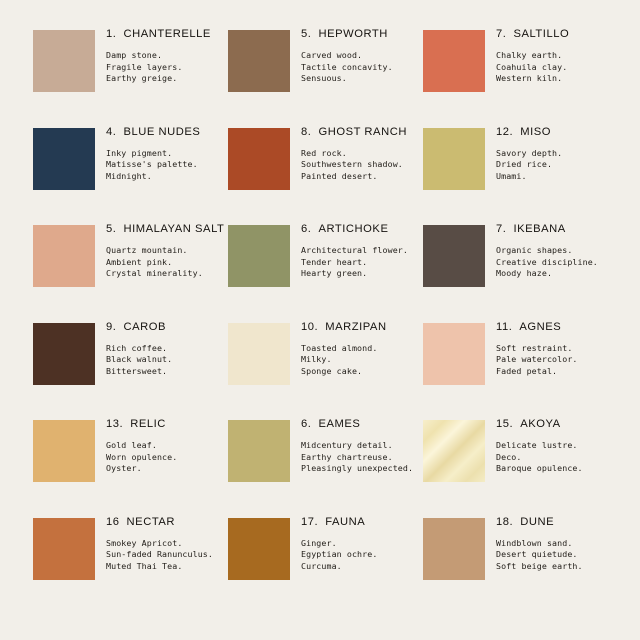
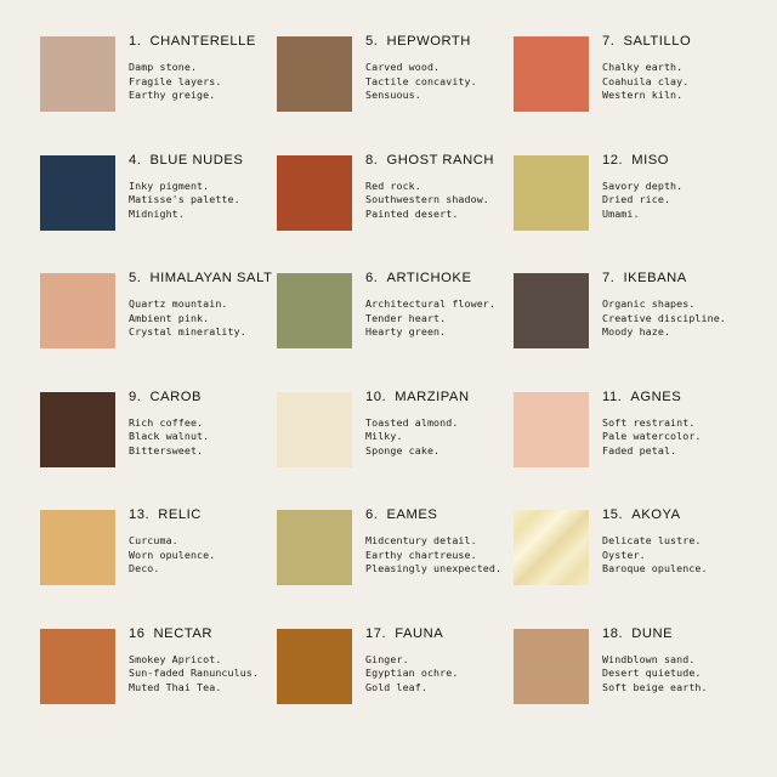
  1. CHANTERELLE
  Damp stone.
  Fragile layers.
  Earthy greige.
  5. HEPWORTH
  Carved wood.
  Tactile concavity.
  Sensuous.
  7. SALTILLO
  Chalky earth.
  Coahuila clay.
  Western kiln.
  4. BLUE NUDES
  Inky pigment.
  Matisse's palette.
  Midnight.
  8. GHOST RANCH
  Red rock.
  Southwestern shadow.
  Painted desert.
  12. MISO
  Savory depth.
  Dried rice.
  Umami.
  5. HIMALAYAN SALT
  Quartz mountain.
  Ambient pink.
  Crystal minerality.
  6. ARTICHOKE
  Architectural flower.
  Tender heart.
  Hearty green.
  7. IKEBANA
  Organic shapes.
  Creative discipline.
  Moody haze.
  9. CAROB
  Rich coffee.
  Black walnut.
  Bittersweet.
  10. MARZIPAN
  Toasted almond.
  Milky.
  Sponge cake.
  11. AGNES
  Soft restraint.
  Pale watercolor.
  Faded petal.
  13. RELIC
- Gold leaf.
+ Curcuma.
  Worn opulence.
- Oyster.
+ Deco.
  6. EAMES
  Midcentury detail.
  Earthy chartreuse.
  Pleasingly unexpected.
  15. AKOYA
  Delicate lustre.
- Deco.
+ Oyster.
  Baroque opulence.
  16 NECTAR
  Smokey Apricot.
  Sun-faded Ranunculus.
  Muted Thai Tea.
  17. FAUNA
  Ginger.
  Egyptian ochre.
- Curcuma.
+ Gold leaf.
  18. DUNE
  Windblown sand.
  Desert quietude.
  Soft beige earth.
